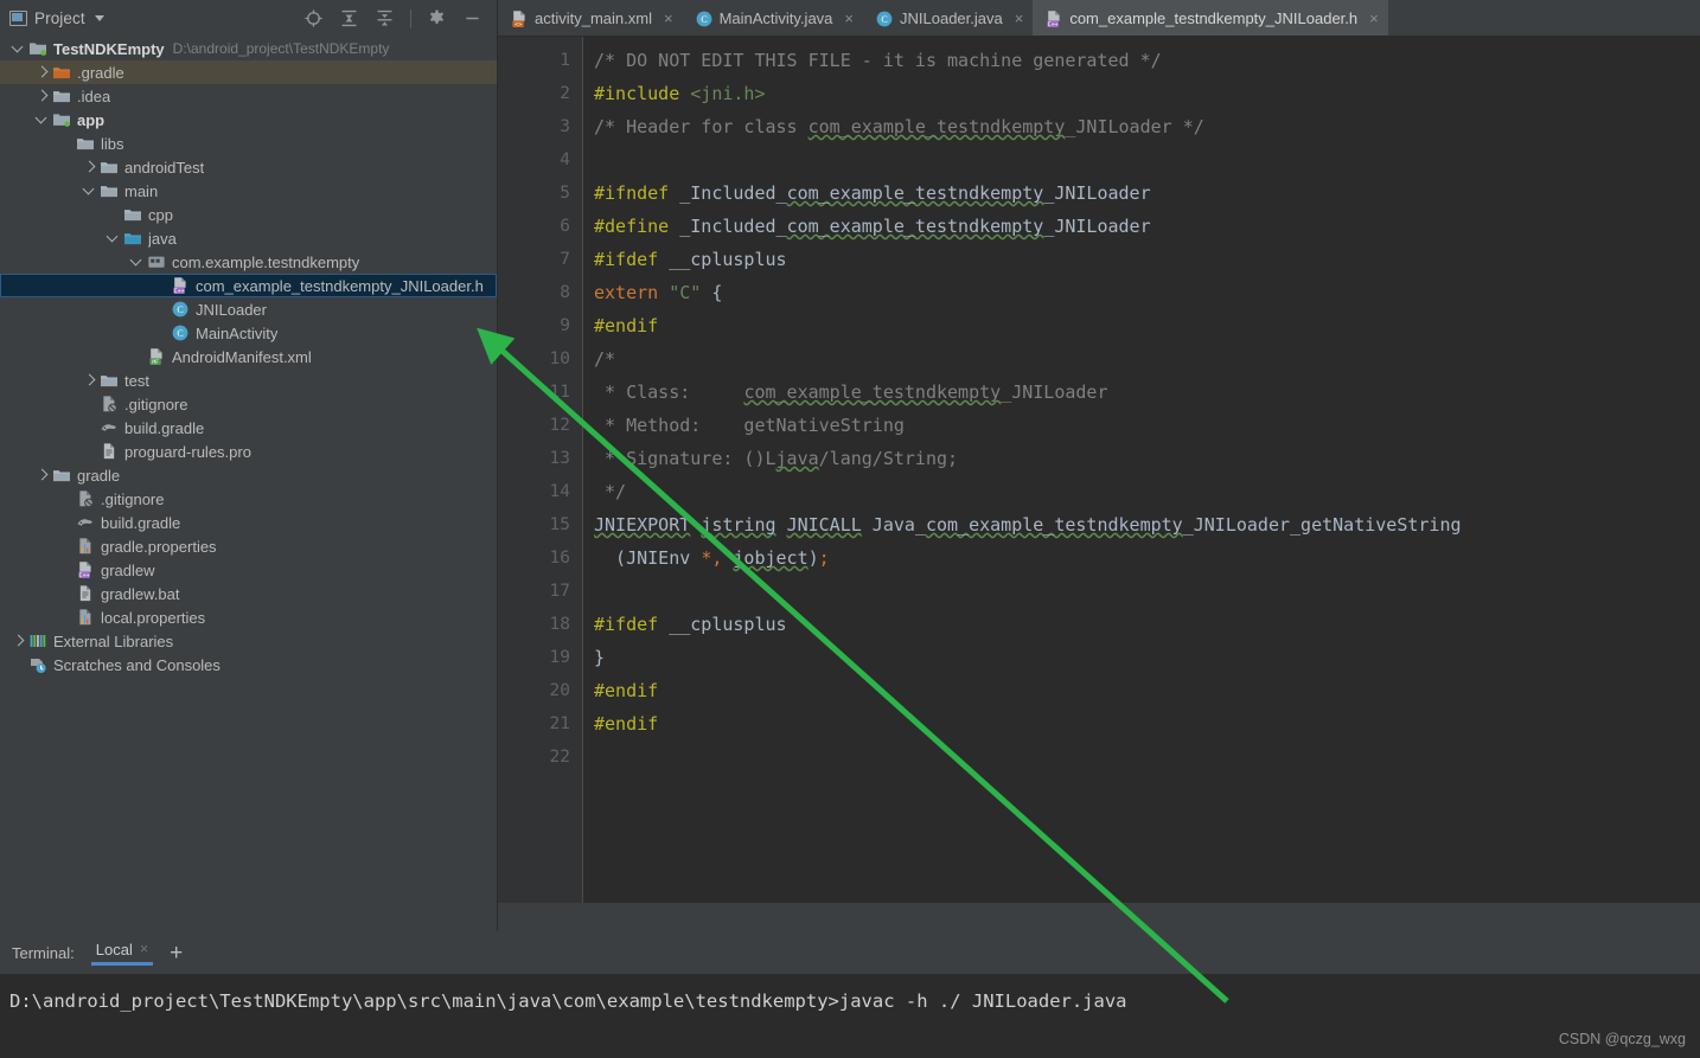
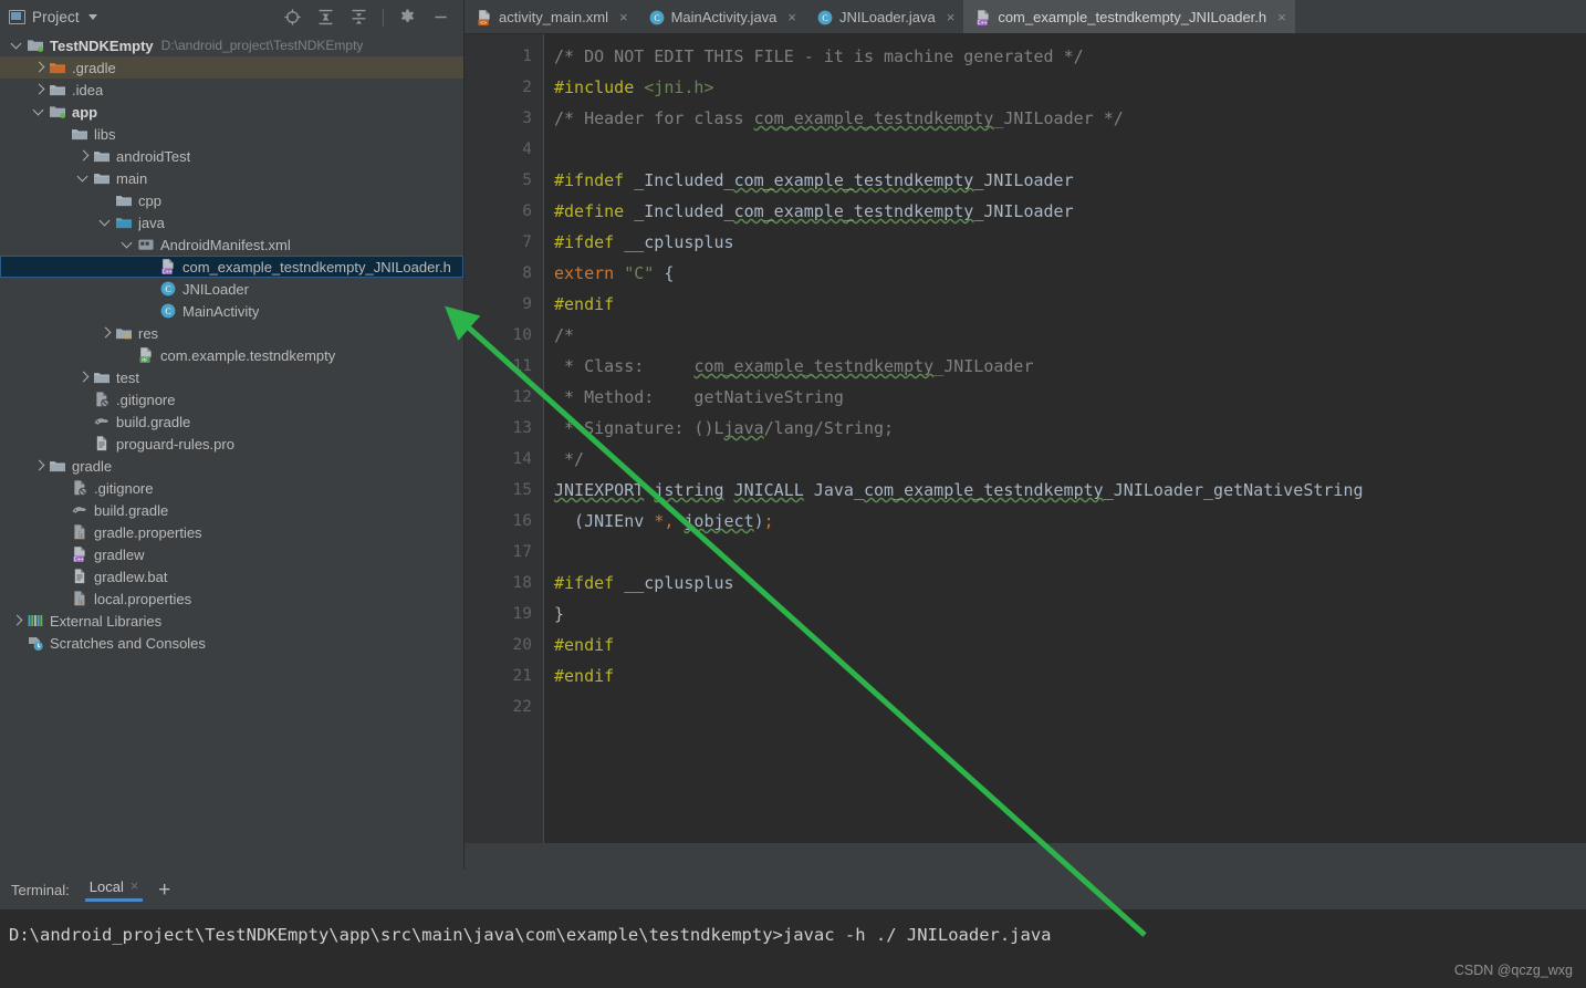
  Project
  TestNDKEmpty
  D:\android_project\TestNDKEmpty
  .gradle
  .idea
  app
  libs
  androidTest
  main
  cpp
  java
- com.example.testndkempty
+ AndroidManifest.xml
  com_example_testndkempty_JNILoader.h
  C
  JNILoader
  C
  MainActivity
+ res
- AndroidManifest.xml
+ com.example.testndkempty
  test
  .gitignore
  build.gradle
  proguard-rules.pro
  gradle
  .gitignore
  build.gradle
  gradle.properties
  gradlew
  gradlew.bat
  local.properties
  External Libraries
  Scratches and Consoles
  activity_main.xml
  ×
  C
  MainActivity.java
  ×
  C
  JNILoader.java
  ×
  com_example_testndkempty_JNILoader.h
  ×
  1
  2
  3
  4
  5
  6
  7
  8
  9
  10
  11
  12
  13
  14
  15
  16
  17
  18
  19
  20
  21
  22
  /* DO NOT EDIT THIS FILE - it is machine generated */
  #include <jni.h>
  /* Header for class com_example_testndkempty_JNILoader */
  #ifndef _Included_com_example_testndkempty_JNILoader
  #define _Included_com_example_testndkempty_JNILoader
  #ifdef __cplusplus
  extern "C" {
  #endif
  /*
  * Class: com_example_testndkempty_JNILoader
  * Method: getNativeString
  * Signature: ()Ljava/lang/String;
  */
  JNIEXPORT jstring JNICALL Java_com_example_testndkempty_JNILoader_getNativeString
  (JNIEnv *, jobject);
  #ifdef __cplusplus
  }
  #endif
  #endif
  Terminal:
  Local
  ×
  +
  D:\android_project\TestNDKEmpty\app\src\main\java\com\example\testndkempty>javac -h ./ JNILoader.java
  CSDN @qczg_wxg
